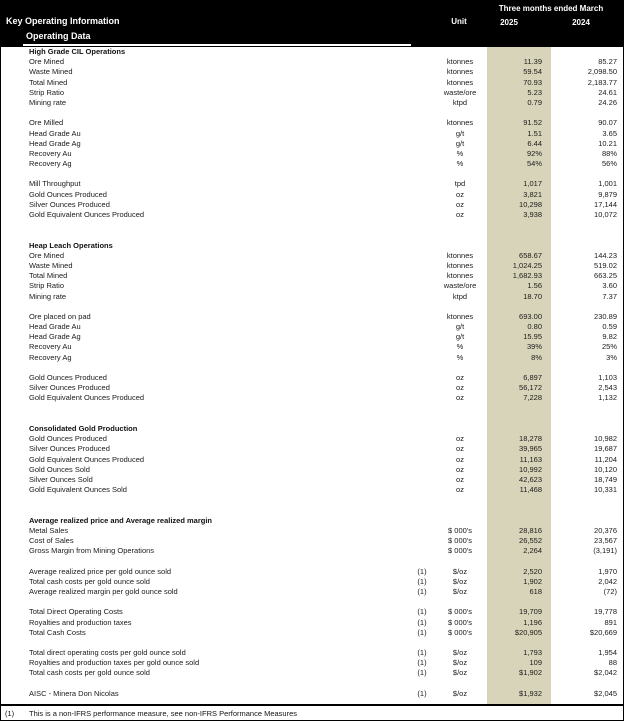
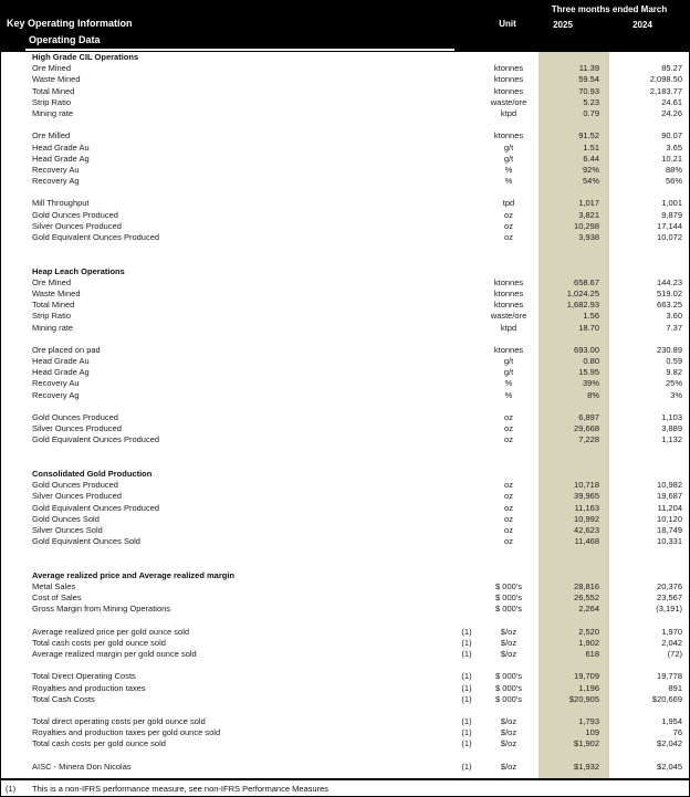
  Three months ended March
  Key Operating Information
  Unit
  2025
  2024
  Operating Data
  High Grade CIL Operations
  Ore Mined
  ktonnes
  11.39
  85.27
  Waste Mined
  ktonnes
  59.54
  2,098.50
  Total Mined
  ktonnes
  70.93
  2,183.77
  Strip Ratio
  waste/ore
  5.23
  24.61
  Mining rate
  ktpd
  0.79
  24.26
  Ore Milled
  ktonnes
  91.52
  90.07
  Head Grade Au
  g/t
  1.51
  3.65
  Head Grade Ag
  g/t
  6.44
  10.21
  Recovery Au
  %
  92%
  88%
  Recovery Ag
  %
  54%
  56%
  Mill Throughput
  tpd
  1,017
  1,001
  Gold Ounces Produced
  oz
  3,821
  9,879
  Silver Ounces Produced
  oz
  10,298
  17,144
  Gold Equivalent Ounces Produced
  oz
  3,938
  10,072
  Heap Leach Operations
  Ore Mined
  ktonnes
  658.67
  144.23
  Waste Mined
  ktonnes
  1,024.25
  519.02
  Total Mined
  ktonnes
  1,682.93
  663.25
  Strip Ratio
  waste/ore
  1.56
  3.60
  Mining rate
  ktpd
  18.70
  7.37
  Ore placed on pad
  ktonnes
  693.00
  230.89
  Head Grade Au
  g/t
  0.80
  0.59
  Head Grade Ag
  g/t
  15.95
  9.82
  Recovery Au
  %
  39%
  25%
  Recovery Ag
  %
  8%
  3%
  Gold Ounces Produced
  oz
  6,897
  1,103
  Silver Ounces Produced
  oz
- 56,172
+ 29,668
- 2,543
+ 3,889
  Gold Equivalent Ounces Produced
  oz
  7,228
  1,132
  Consolidated Gold Production
  Gold Ounces Produced
  oz
- 18,278
+ 10,718
  10,982
  Silver Ounces Produced
  oz
  39,965
  19,687
  Gold Equivalent Ounces Produced
  oz
  11,163
  11,204
  Gold Ounces Sold
  oz
  10,992
  10,120
  Silver Ounces Sold
  oz
  42,623
  18,749
  Gold Equivalent Ounces Sold
  oz
  11,468
  10,331
  Average realized price and Average realized margin
  Metal Sales
  $ 000's
  28,816
  20,376
  Cost of Sales
  $ 000's
  26,552
  23,567
  Gross Margin from Mining Operations
  $ 000's
  2,264
  (3,191)
  Average realized price per gold ounce sold
  (1)
  $/oz
  2,520
  1,970
  Total cash costs per gold ounce sold
  (1)
  $/oz
  1,902
  2,042
  Average realized margin per gold ounce sold
  (1)
  $/oz
  618
  (72)
  Total Direct Operating Costs
  (1)
  $ 000's
  19,709
  19,778
  Royalties and production taxes
  (1)
  $ 000's
  1,196
  891
  Total Cash Costs
  (1)
  $ 000's
  $20,905
  $20,669
  Total direct operating costs per gold ounce sold
  (1)
  $/oz
  1,793
  1,954
  Royalties and production taxes per gold ounce sold
  (1)
  $/oz
  109
- 88
+ 76
  Total cash costs per gold ounce sold
  (1)
  $/oz
  $1,902
  $2,042
  AISC - Minera Don Nicolas
  (1)
  $/oz
  $1,932
  $2,045
  (1)
  This is a non-IFRS performance measure, see non-IFRS Performance Measures
